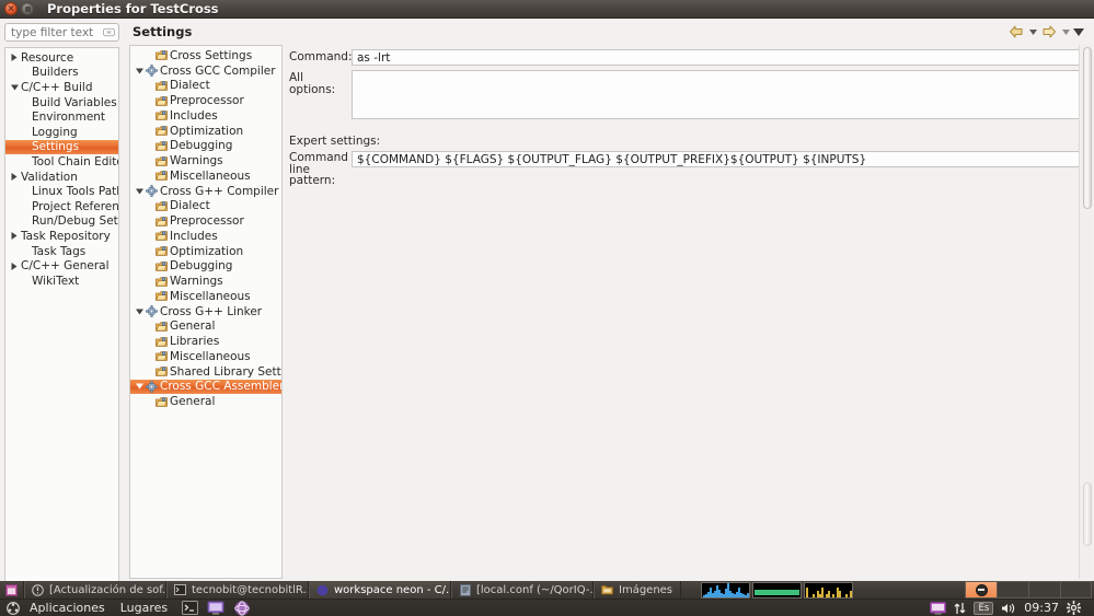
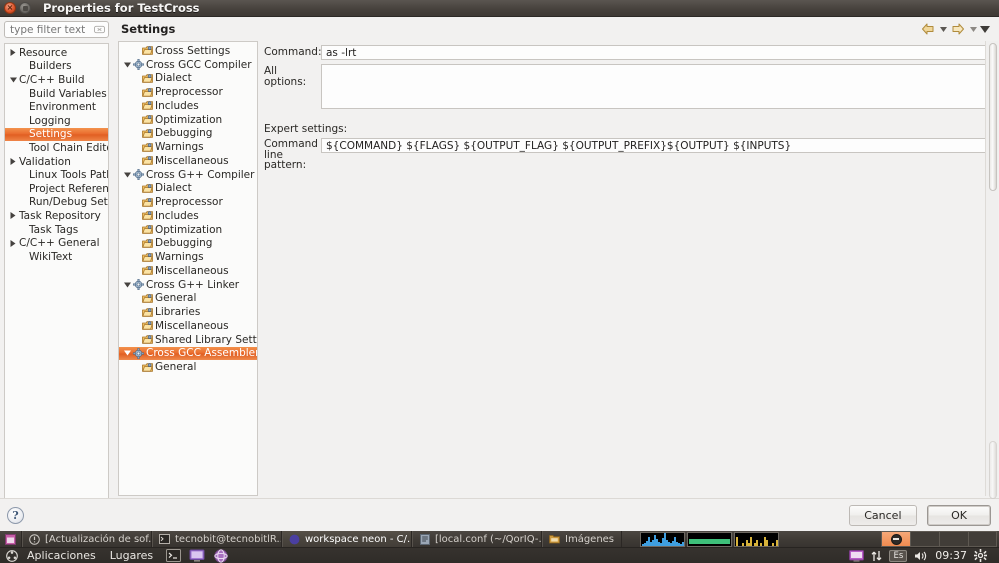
  ×
  Properties for TestCross
  type filter text
  Resource
  Builders
  C/C++ Build
  Build Variables
  Environment
  Logging
  Settings
  Tool Chain Edit
  Validation
  Linux Tools Pat
  Project Referen
  Run/Debug Set
  Task Repository
  Task Tags
  C/C++ General
  WikiText
  Settings
  Cross Settings
  Cross GCC Compiler
  Dialect
  Preprocessor
  Includes
  Optimization
  Debugging
  Warnings
  Miscellaneous
  Cross G++ Compiler
  Dialect
  Preprocessor
  Includes
  Optimization
  Debugging
  Warnings
  Miscellaneous
  Cross G++ Linker
  General
  Libraries
  Miscellaneous
  Shared Library Sett
  Cross GCC Assemble
  General
  Command:
  as -lrt
  All options:
  Expert settings:
  Command
  line pattern:
  ${COMMAND} ${FLAGS} ${OUTPUT_FLAG} ${OUTPUT_PREFIX}${OUTPUT} ${INPUTS}
+ ?
+ Cancel OK
  [Actualización de sof.
  tecnobit@tecnobitlR.
  workspace neon - C/.
  [local.conf (~/QorIQ-.
  Imágenes
  Aplicaciones
  Lugares
  Es
  09:37
